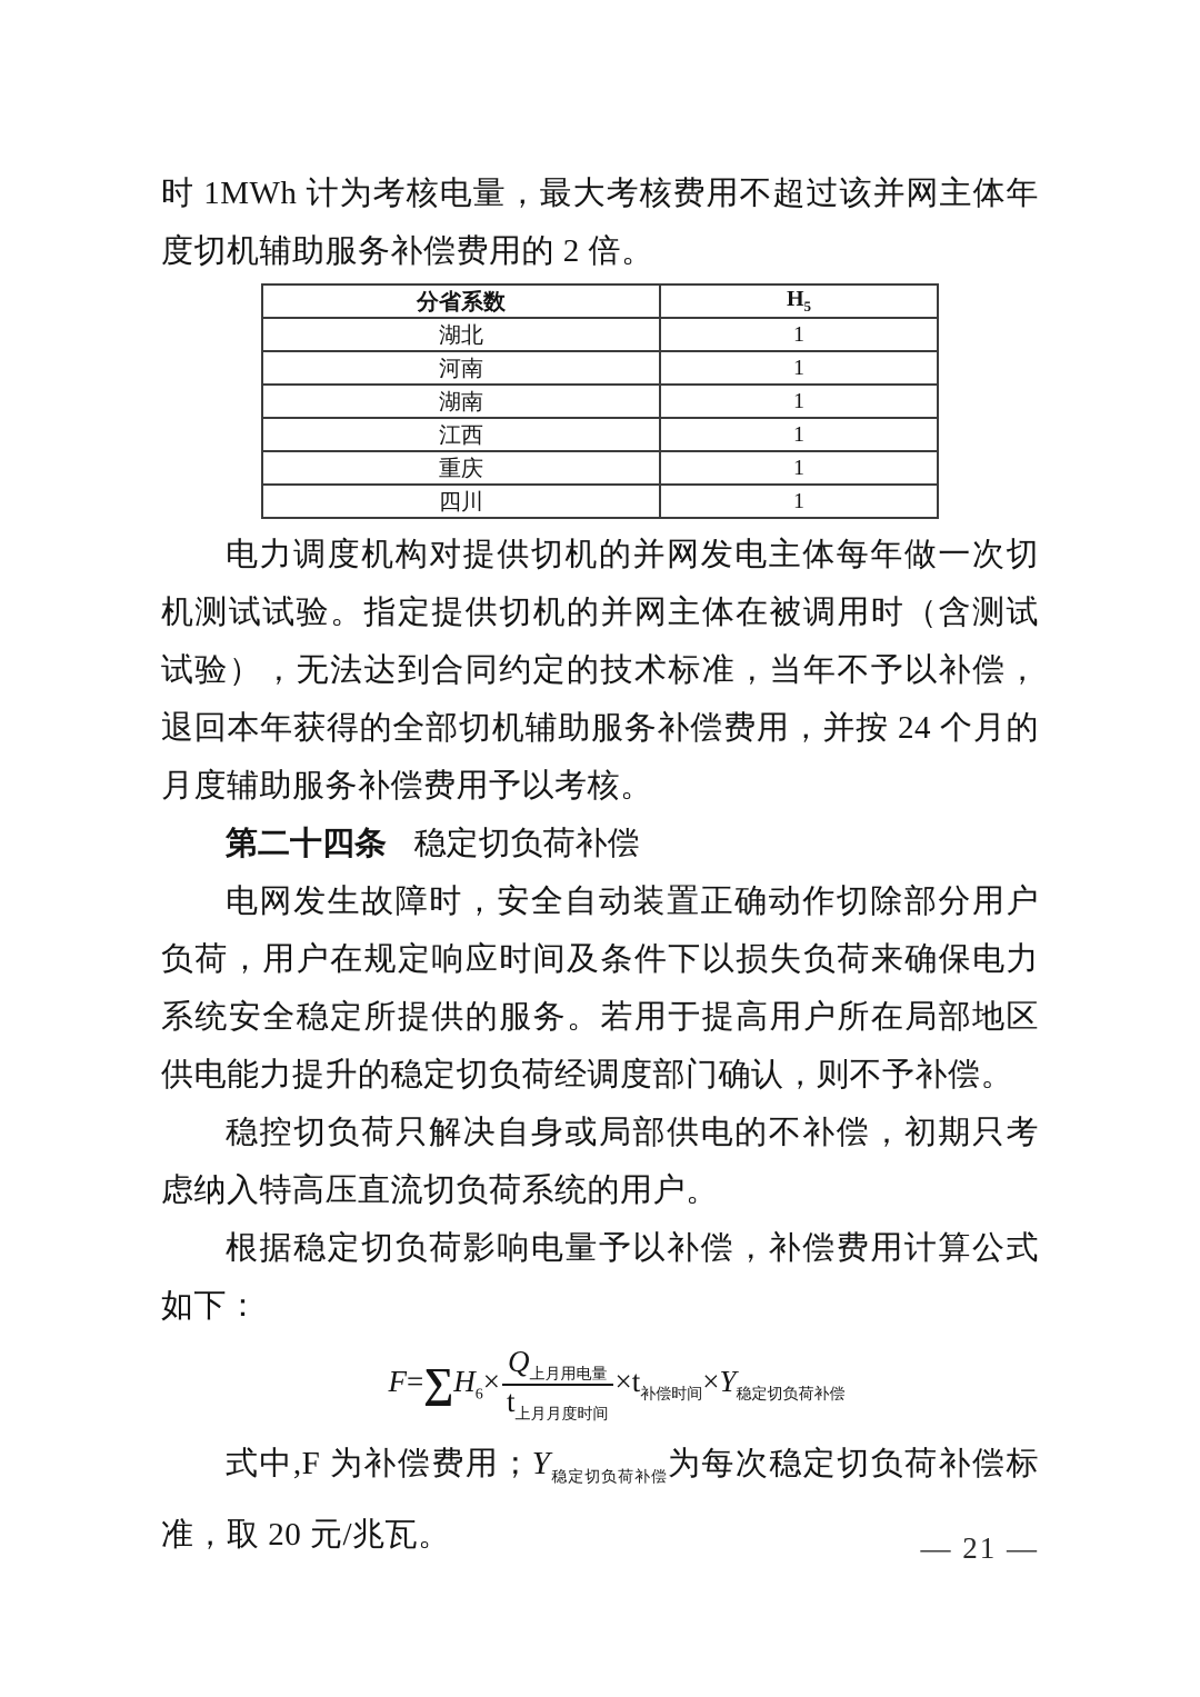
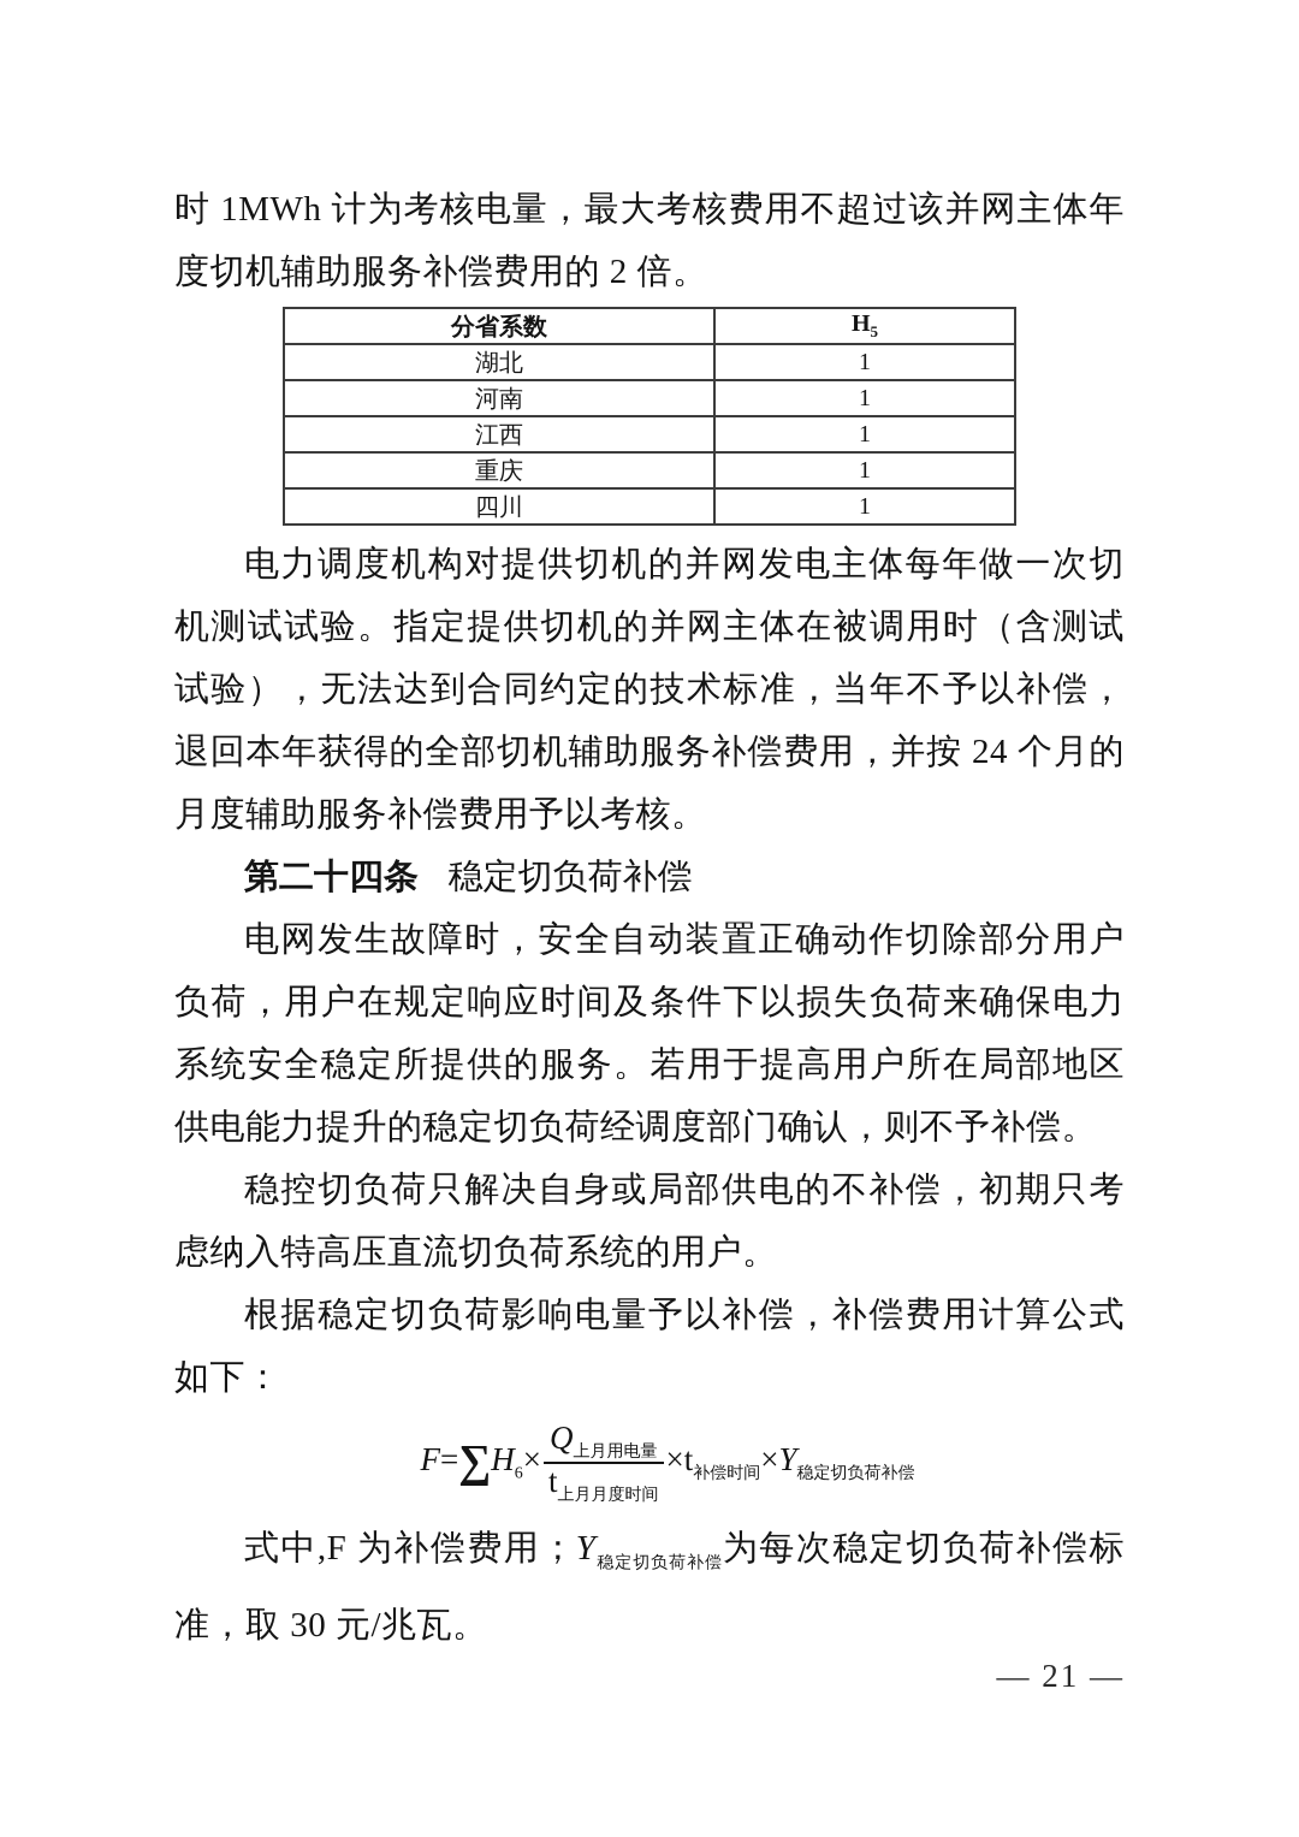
  时 1MWh 计为考核电量，最大考核费用不超过该并网主体年度切机辅助服务补偿费用的 2 倍。
  分省系数	H5
  湖北	1
  河南	1
- 湖南	1
  江西	1
  重庆	1
  四川	1
  电力调度机构对提供切机的并网发电主体每年做一次切机测试试验。指定提供切机的并网主体在被调用时（含测试试验），无法达到合同约定的技术标准，当年不予以补偿，退回本年获得的全部切机辅助服务补偿费用，并按 24 个月的月度辅助服务补偿费用予以考核。
  第二十四条 稳定切负荷补偿
  电网发生故障时，安全自动装置正确动作切除部分用户负荷，用户在规定响应时间及条件下以损失负荷来确保电力系统安全稳定所提供的服务。若用于提高用户所在局部地区供电能力提升的稳定切负荷经调度部门确认，则不予补偿。
  稳控切负荷只解决自身或局部供电的不补偿，初期只考虑纳入特高压直流切负荷系统的用户。
  根据稳定切负荷影响电量予以补偿，补偿费用计算公式如下：
  F=∑H6×
  Q上月用电量
  t上月月度时间
  ×t补偿时间×Y稳定切负荷补偿
- 式中,F 为补偿费用；Y稳定切负荷补偿为每次稳定切负荷补偿标准，取 20 元/兆瓦。
+ 式中,F 为补偿费用；Y稳定切负荷补偿为每次稳定切负荷补偿标准，取 30 元/兆瓦。
  — 21 —
